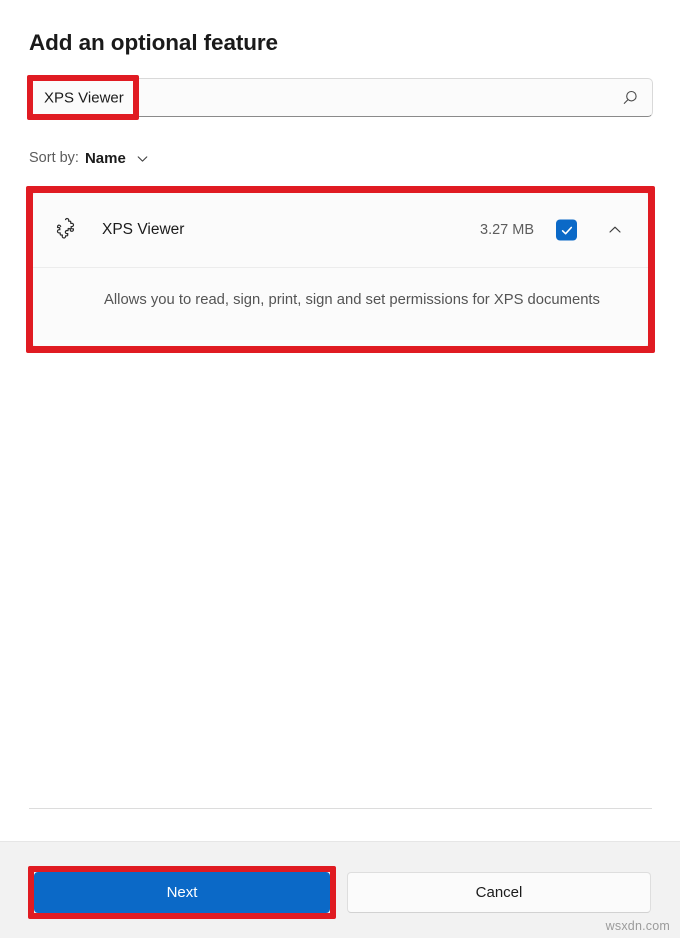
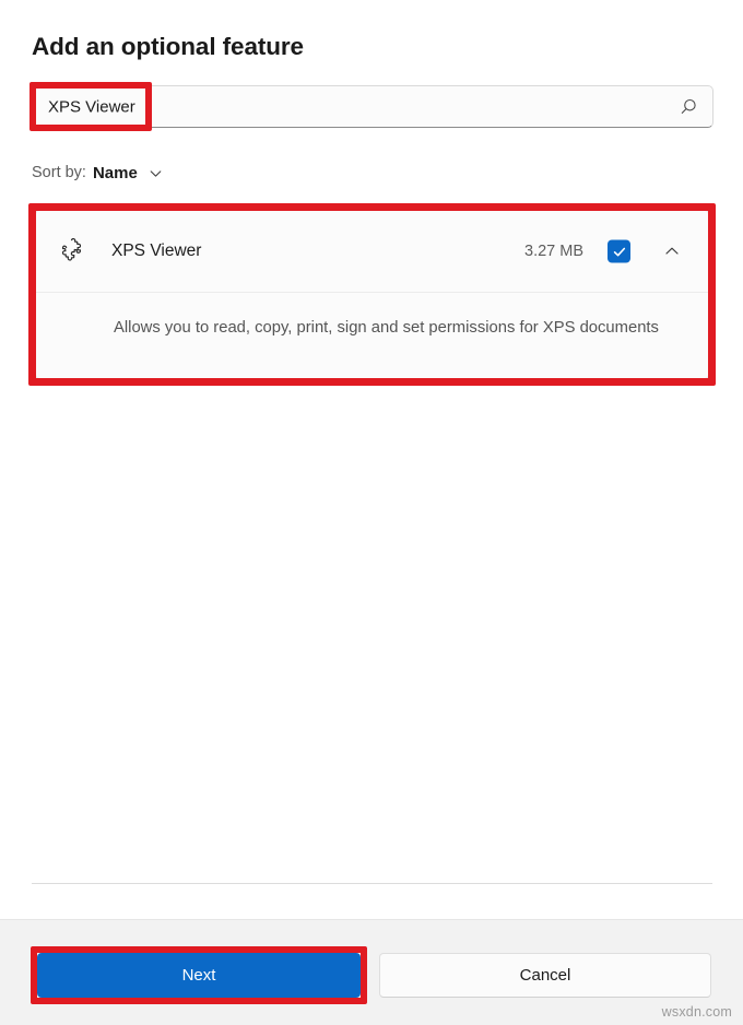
  Add an optional feature
  XPS Viewer
  Sort by:
  Name
  XPS Viewer
  3.27 MB
- Allows you to read, sign, print, sign and set permissions for XPS documents
+ Allows you to read, copy, print, sign and set permissions for XPS documents
  Next
  Cancel
  wsxdn.com
